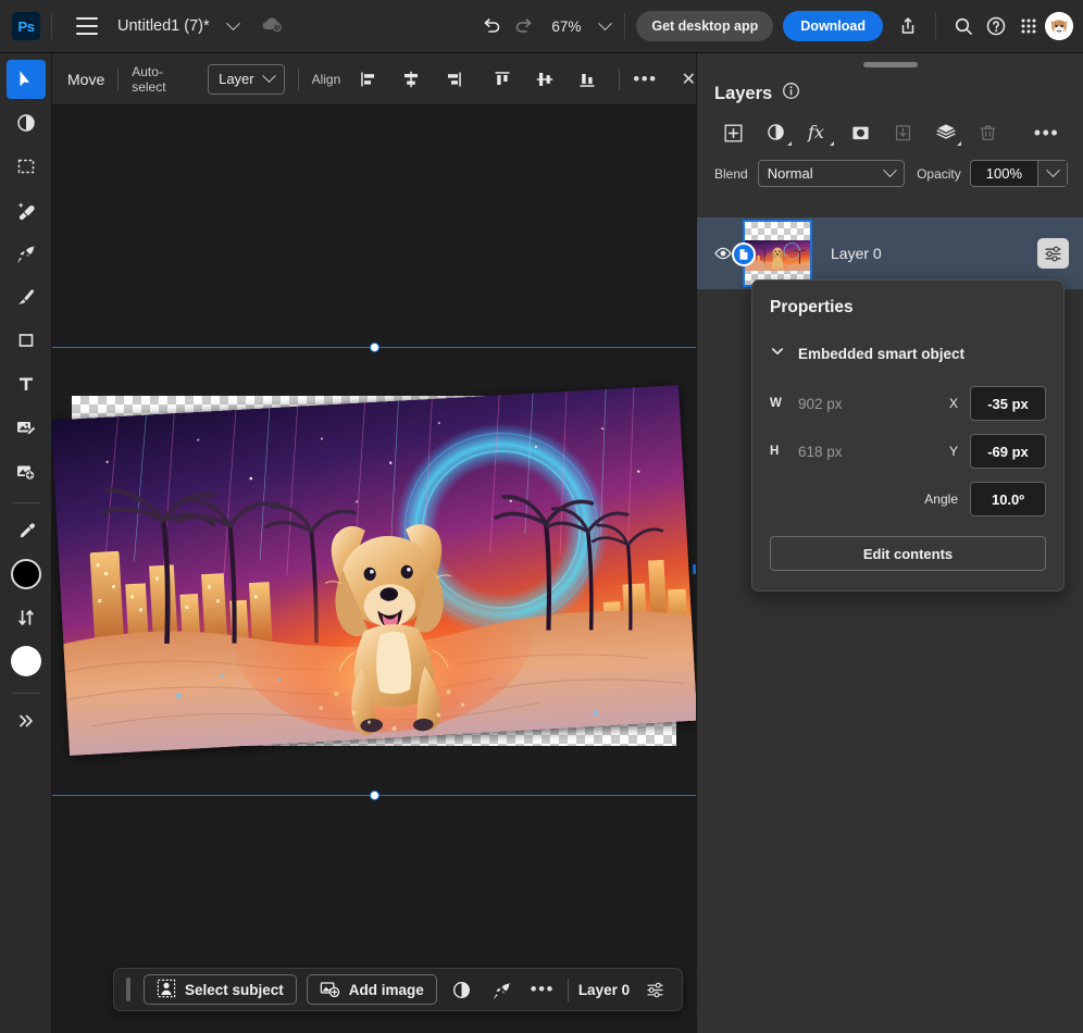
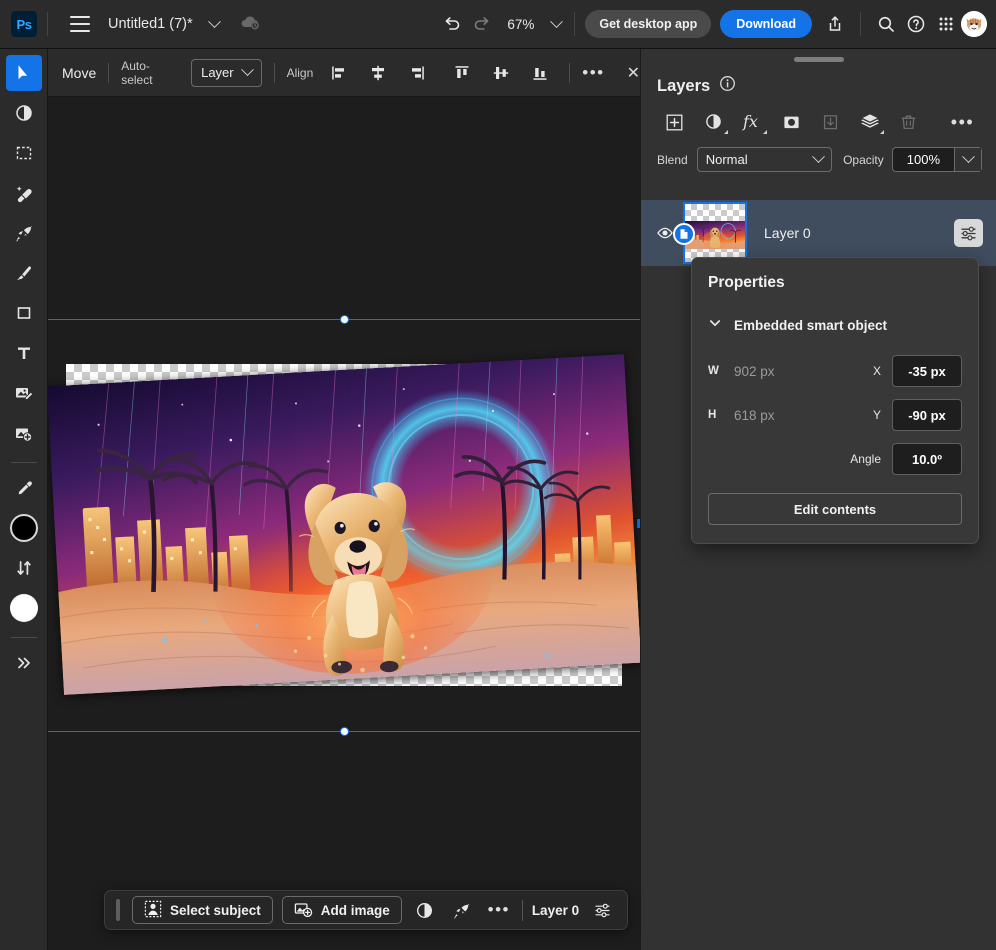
  Ps
  Untitled1 (7)*
  67%
  Get desktop app
  Download
  Move
  Auto-select
  Layer
  Align
  •••
  ✕
  Layers
  fx
  •••
  Blend
  Normal
  Opacity
  100%
  Layer 0
  Properties
  Embedded smart object
  W
  902 px
  X
  -35 px
  H
  618 px
  Y
- -69 px
+ -90 px
  Angle
  10.0º
  Edit contents
  Select subject
  Add image
  •••
  Layer 0
